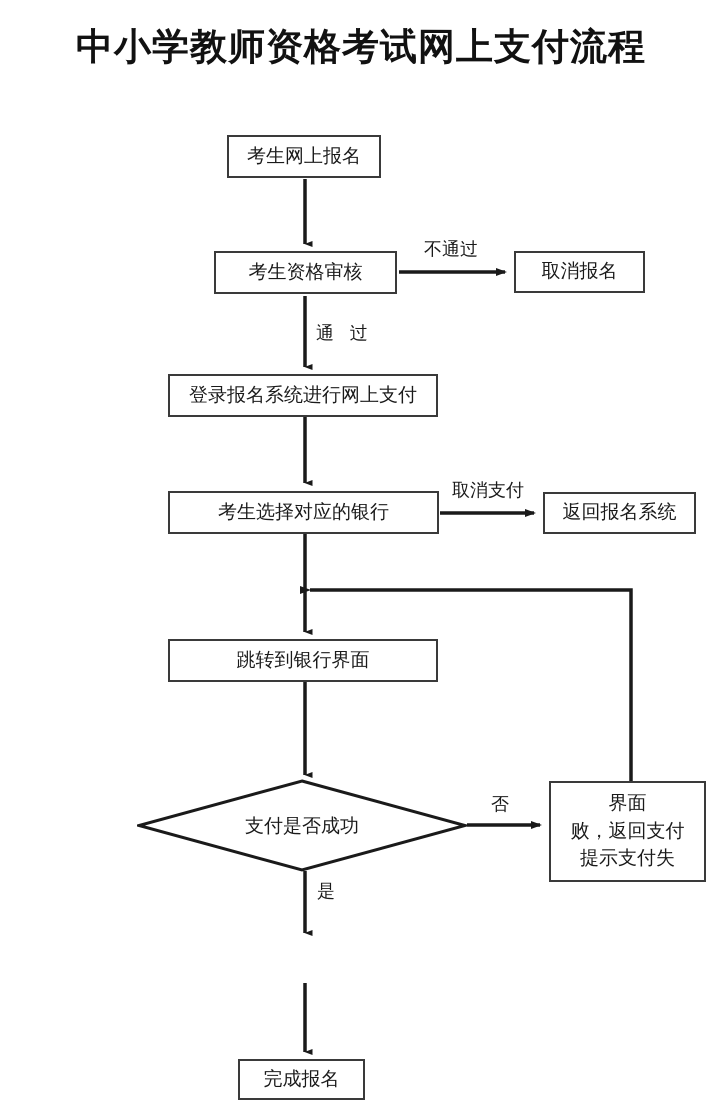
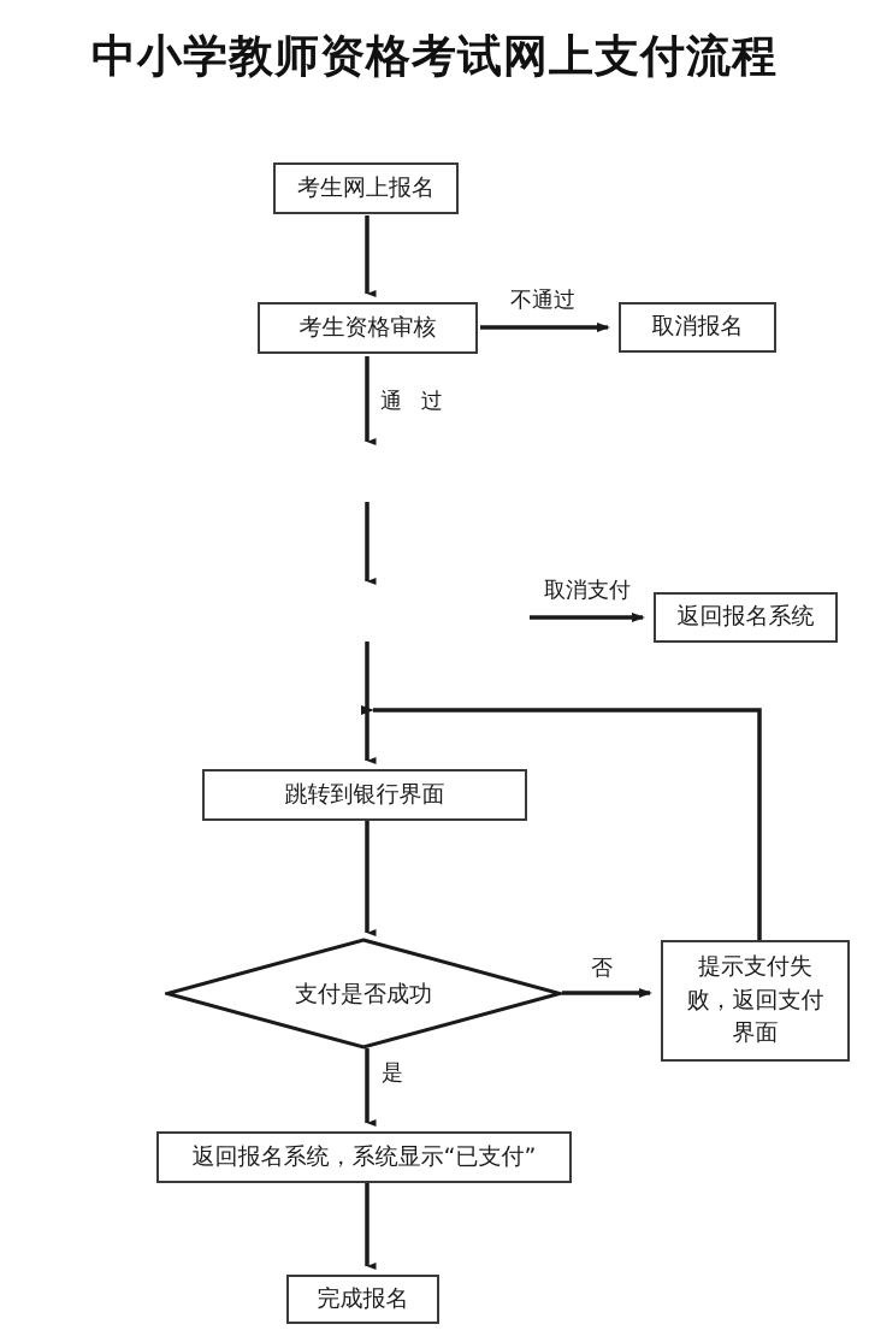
  中小学教师资格考试网上支付流程
  考生网上报名
  考生资格审核
  取消报名
- 登录报名系统进行网上支付
- 考生选择对应的银行
  返回报名系统
  跳转到银行界面
  支付是否成功
- 界面
+ 提示支付失
  败，返回支付
- 提示支付失
+ 界面
+ 返回报名系统，系统显示“已支付”
  完成报名
  不通过
  通 过
  取消支付
  否
  是
